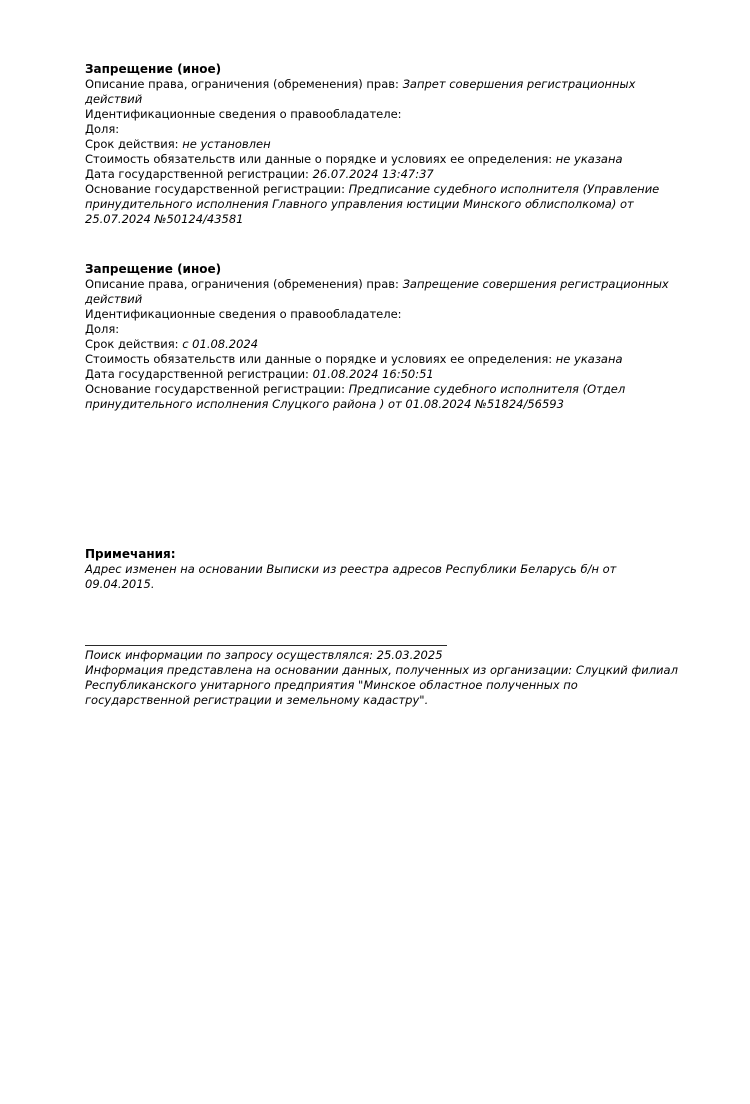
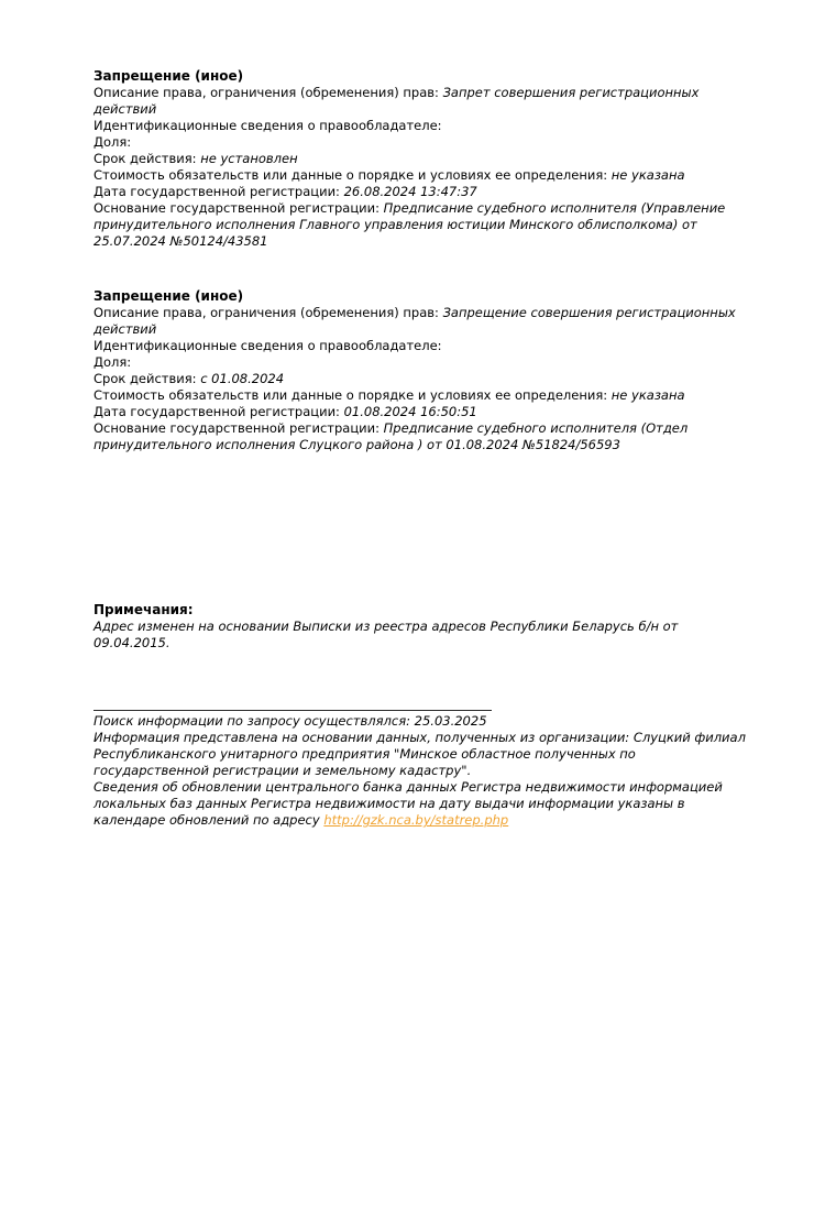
  Запрещение (иное)
  Описание права, ограничения (обременения) прав: Запрет совершения регистрационных действий
  Идентификационные сведения о правообладателе:
  Доля:
  Срок действия: не установлен
  Стоимость обязательств или данные о порядке и условиях ее определения: не указана
- Дата государственной регистрации: 26.07.2024 13:47:37
+ Дата государственной регистрации: 26.08.2024 13:47:37
  Основание государственной регистрации: Предписание судебного исполнителя (Управление принудительного исполнения Главного управления юстиции Минского облисполкома) от 25.07.2024 №50124/43581
  Запрещение (иное)
  Описание права, ограничения (обременения) прав: Запрещение совершения регистрационных действий
  Идентификационные сведения о правообладателе:
  Доля:
  Срок действия: с 01.08.2024
  Стоимость обязательств или данные о порядке и условиях ее определения: не указана
  Дата государственной регистрации: 01.08.2024 16:50:51
  Основание государственной регистрации: Предписание судебного исполнителя (Отдел принудительного исполнения Слуцкого района ) от 01.08.2024 №51824/56593
  Примечания:
  Адрес изменен на основании Выписки из реестра адресов Республики Беларусь б/н от 09.04.2015.
  Поиск информации по запросу осуществлялся: 25.03.2025
  Информация представлена на основании данных, полученных из организации: Слуцкий филиал Республиканского унитарного предприятия "Минское областное полученных по государственной регистрации и земельному кадастру".
+ Сведения об обновлении центрального банка данных Регистра недвижимости информацией локальных баз данных Регистра недвижимости на дату выдачи информации указаны в календаре обновлений по адресу http://gzk.nca.by/statrep.php
